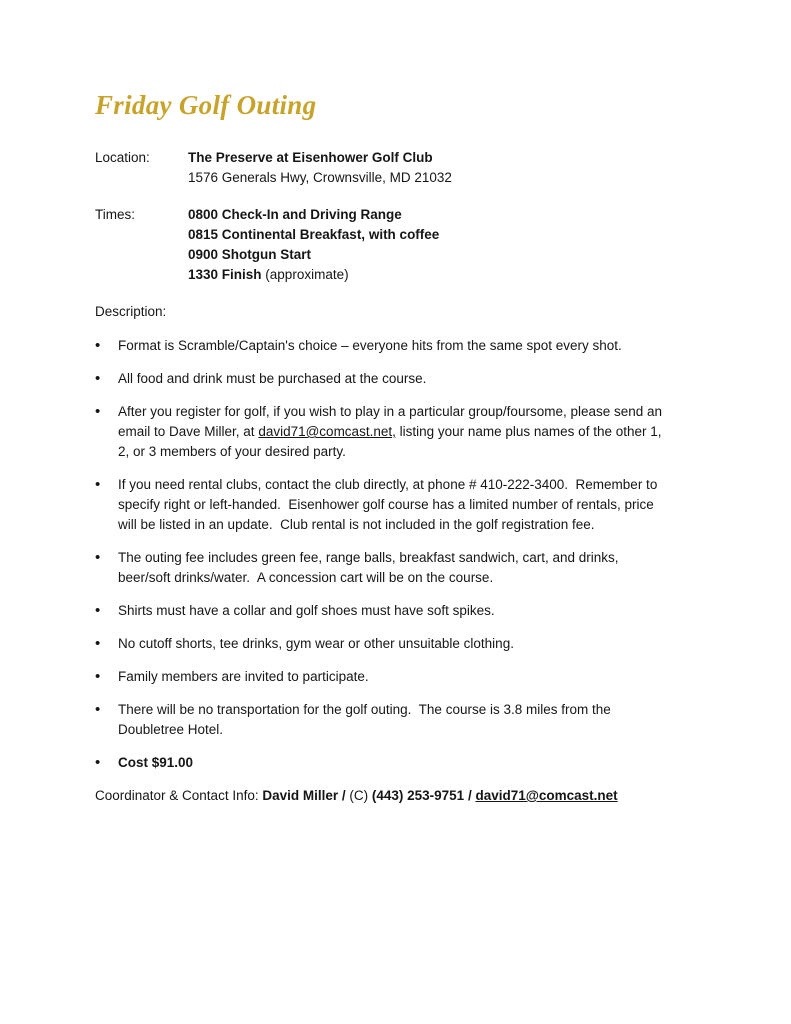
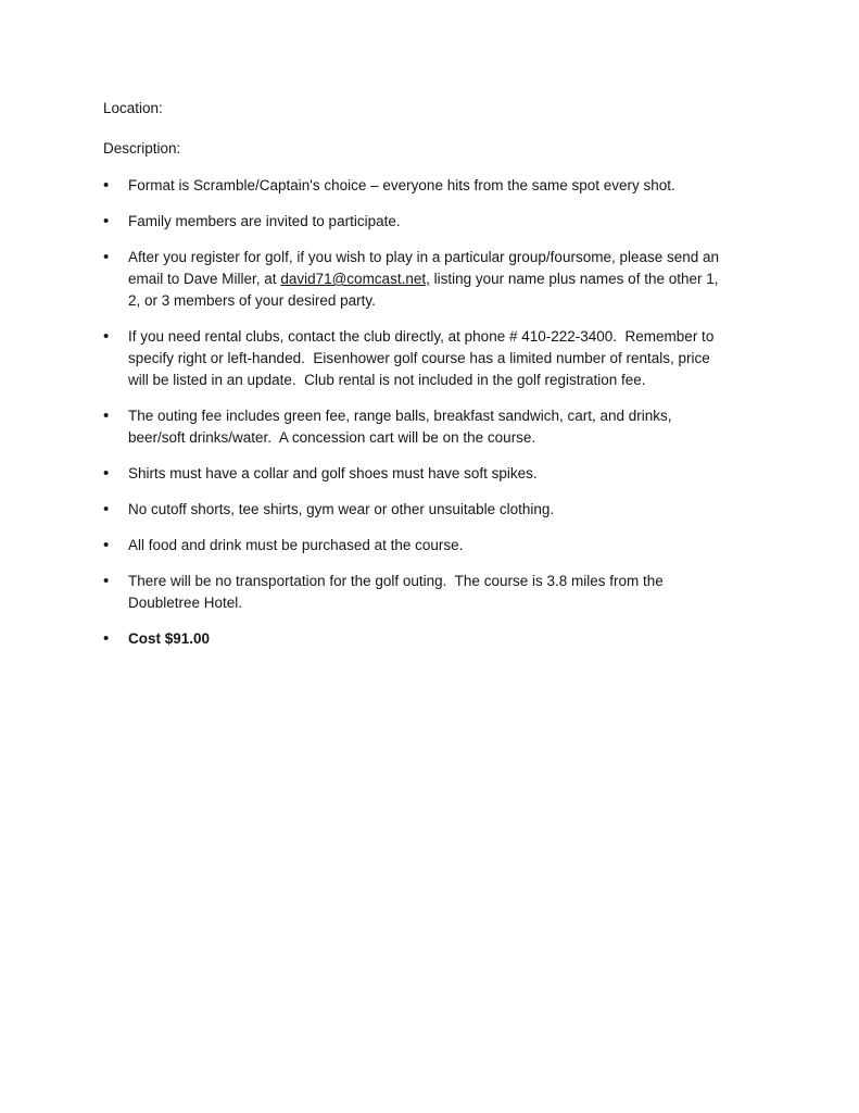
- Friday Golf Outing
  Location:
- The Preserve at Eisenhower Golf Club
- 1576 Generals Hwy, Crownsville, MD 21032
- Times:
- 0800 Check-In and Driving Range
- 0815 Continental Breakfast, with coffee
- 0900 Shotgun Start
- 1330 Finish (approximate)
  Description:
  •
  Format is Scramble/Captain's choice – everyone hits from the same spot every shot.
  •
- All food and drink must be purchased at the course.
+ Family members are invited to participate.
  •
  After you register for golf, if you wish to play in a particular group/foursome, please send an
  email to Dave Miller, at david71@comcast.net, listing your name plus names of the other 1,
  2, or 3 members of your desired party.
  •
  If you need rental clubs, contact the club directly, at phone # 410-222-3400. Remember to
  specify right or left-handed. Eisenhower golf course has a limited number of rentals, price
  will be listed in an update. Club rental is not included in the golf registration fee.
  •
  The outing fee includes green fee, range balls, breakfast sandwich, cart, and drinks,
  beer/soft drinks/water. A concession cart will be on the course.
  •
  Shirts must have a collar and golf shoes must have soft spikes.
  •
- No cutoff shorts, tee drinks, gym wear or other unsuitable clothing.
+ No cutoff shorts, tee shirts, gym wear or other unsuitable clothing.
  •
- Family members are invited to participate.
+ All food and drink must be purchased at the course.
  •
  There will be no transportation for the golf outing. The course is 3.8 miles from the
  Doubletree Hotel.
  •
  Cost $91.00
- Coordinator & Contact Info: David Miller / (C) (443) 253-9751 / david71@comcast.net
